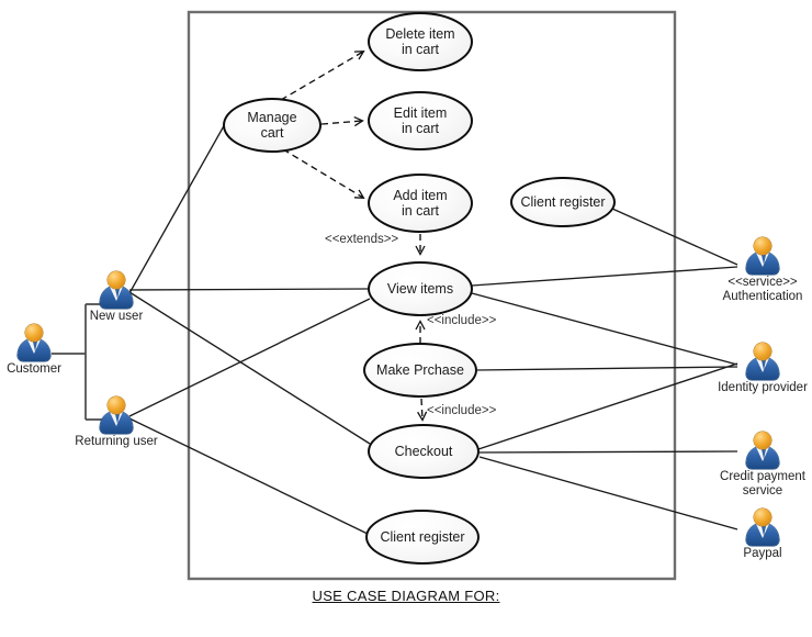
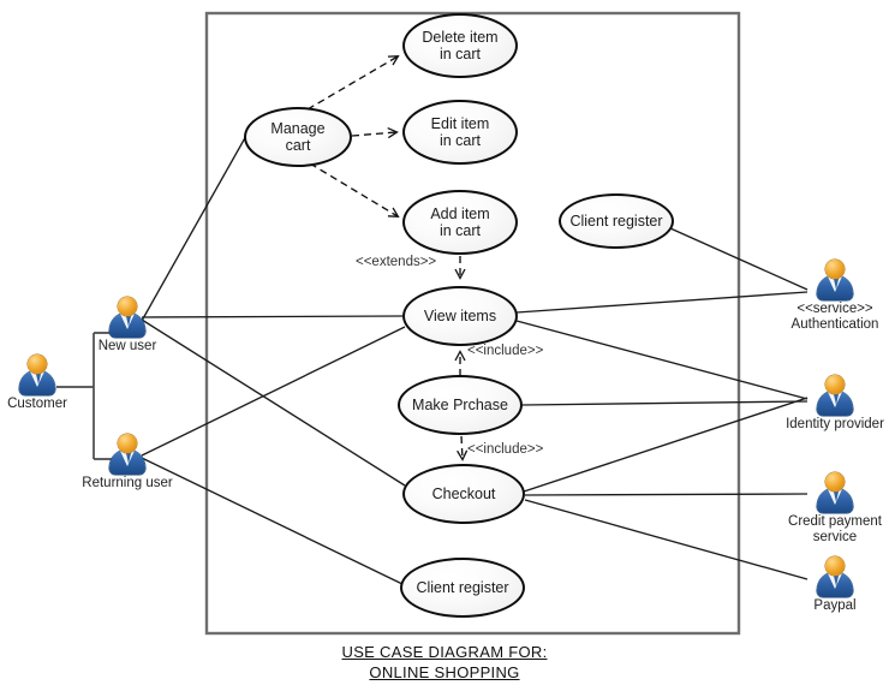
  Manage
  cart
  Delete item
  in cart
  Edit item
  in cart
  Add item
  in cart
  Client register
  View items
  Make Prchase
  Checkout
  Client register
  <<extends>>
  <<include>>
  <<include>>
  Customer
  New user
  Returning user
  <<service>>
  Authentication
  Identity provider
  Credit payment
  service
  Paypal
  USE CASE DIAGRAM FOR:
+ ONLINE SHOPPING
